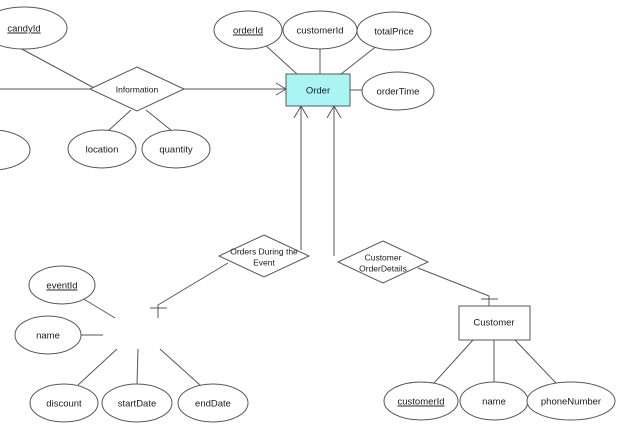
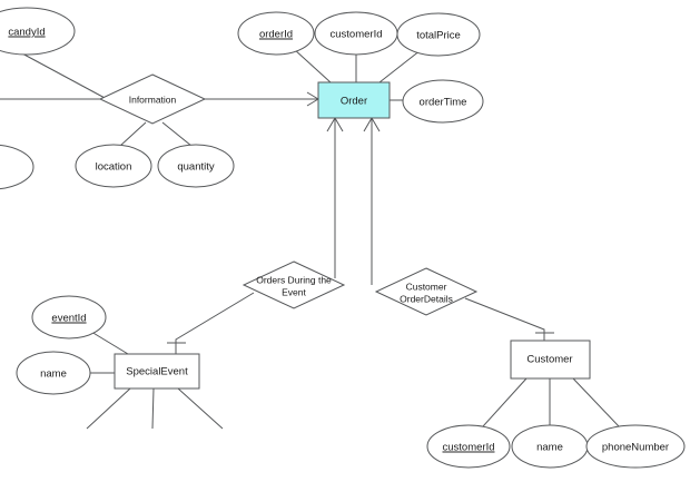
  candyId
  location
  quantity
  orderId
  customerId
  totalPrice
  orderTime
  eventId
  name
- discount
- startDate
- endDate
  customerId
  name
  phoneNumber
  Information
  Orders During the
  Event
  Customer
  OrderDetails
  Order
+ SpecialEvent
  Customer
